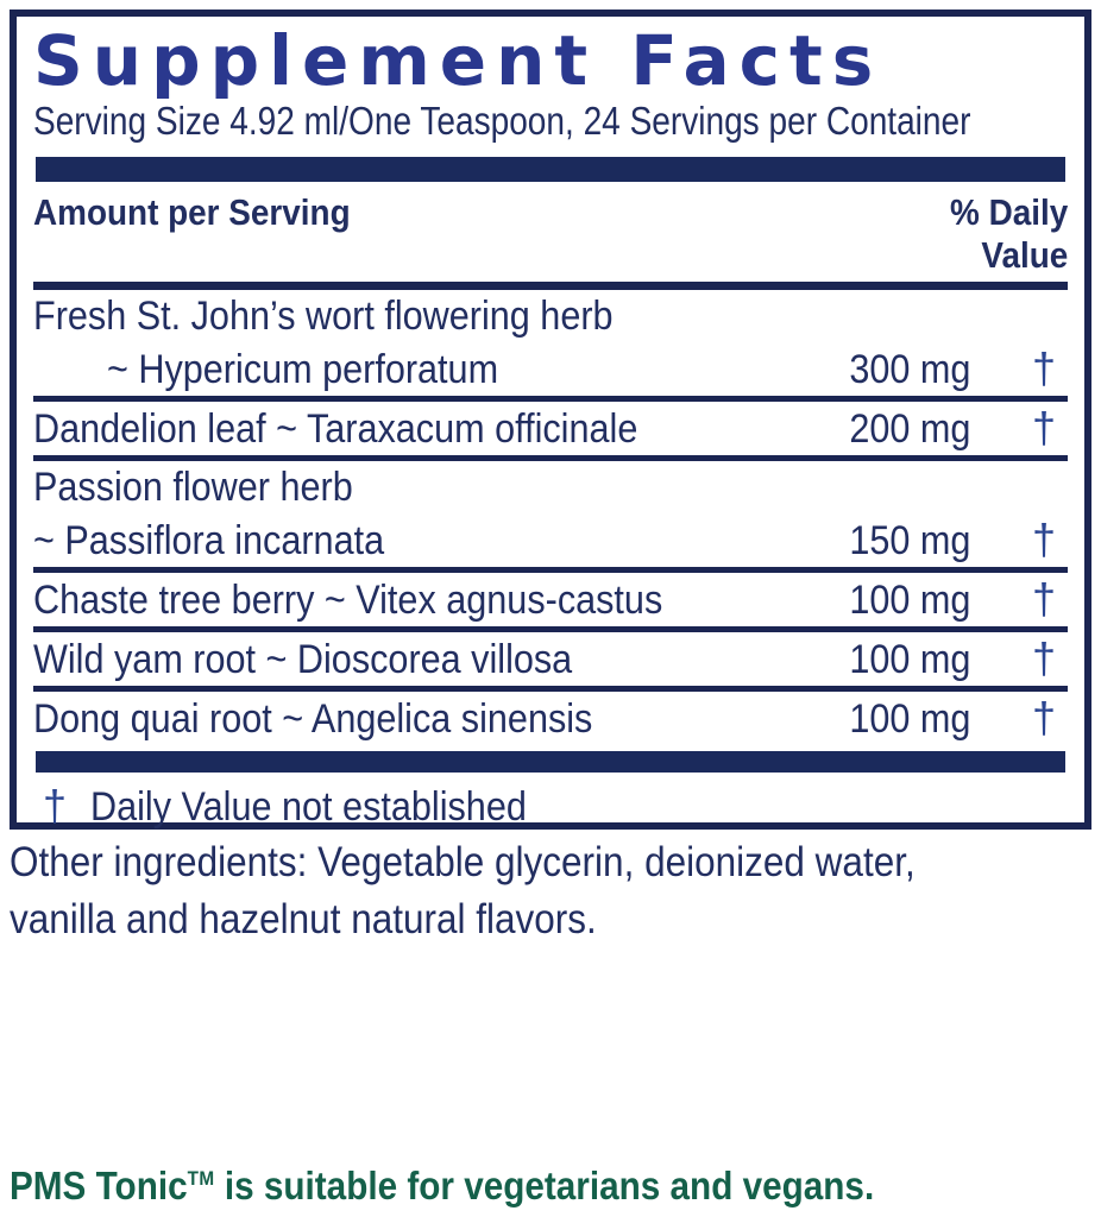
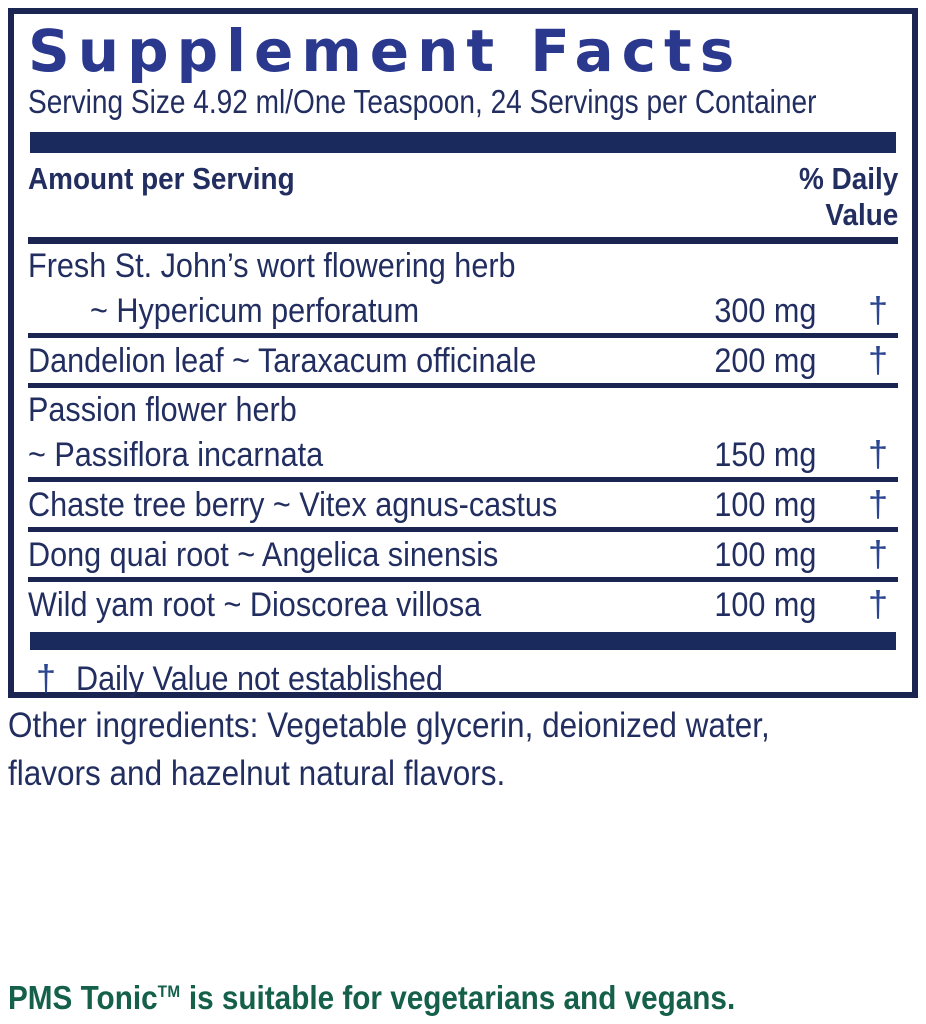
  Supplement Facts
  Serving Size 4.92 ml/One Teaspoon, 24 Servings per Container
  Amount per Serving
  % Daily
  Value
  Fresh St. John’s wort flowering herb
  ~ Hypericum perforatum
  300 mg
  †
  Dandelion leaf ~ Taraxacum officinale
  200 mg
  †
  Passion flower herb
  ~ Passiflora incarnata
  150 mg
  †
  Chaste tree berry ~ Vitex agnus-castus
  100 mg
  †
- Wild yam root ~ Dioscorea villosa
+ Dong quai root ~ Angelica sinensis
  100 mg
  †
- Dong quai root ~ Angelica sinensis
+ Wild yam root ~ Dioscorea villosa
  100 mg
  †
  †
  Daily Value not established
  Other ingredients: Vegetable glycerin, deionized water,
- vanilla and hazelnut natural flavors.
+ flavors and hazelnut natural flavors.
  PMS TonicTM is suitable for vegetarians and vegans.
